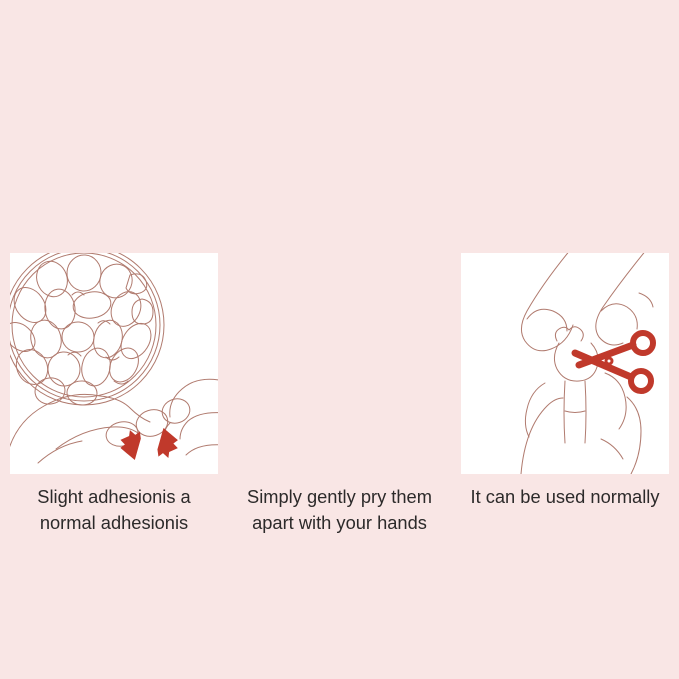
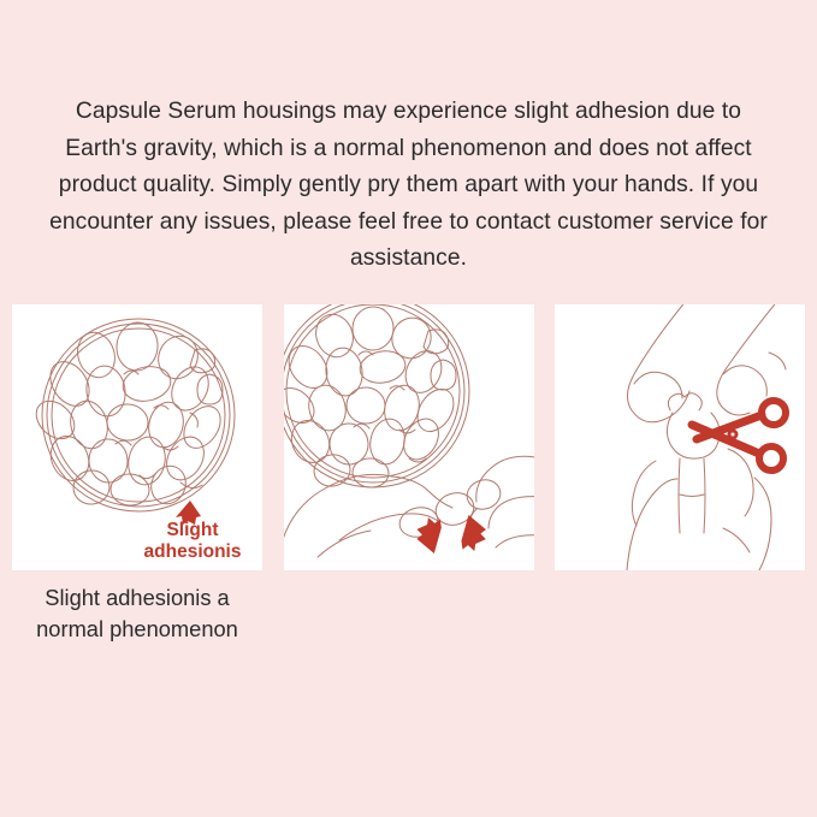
+ Capsule Serum housings may experience slight adhesion due to Earth's gravity, which is a normal phenomenon and does not affect product quality. Simply gently pry them apart with your hands. If you encounter any issues, please feel free to contact customer service for assistance.
+ Slight
+ adhesionis
- Slight adhesionis a normal adhesionis
+ Slight adhesionis a normal phenomenon
- Simply gently pry them apart with your hands
- It can be used normally
